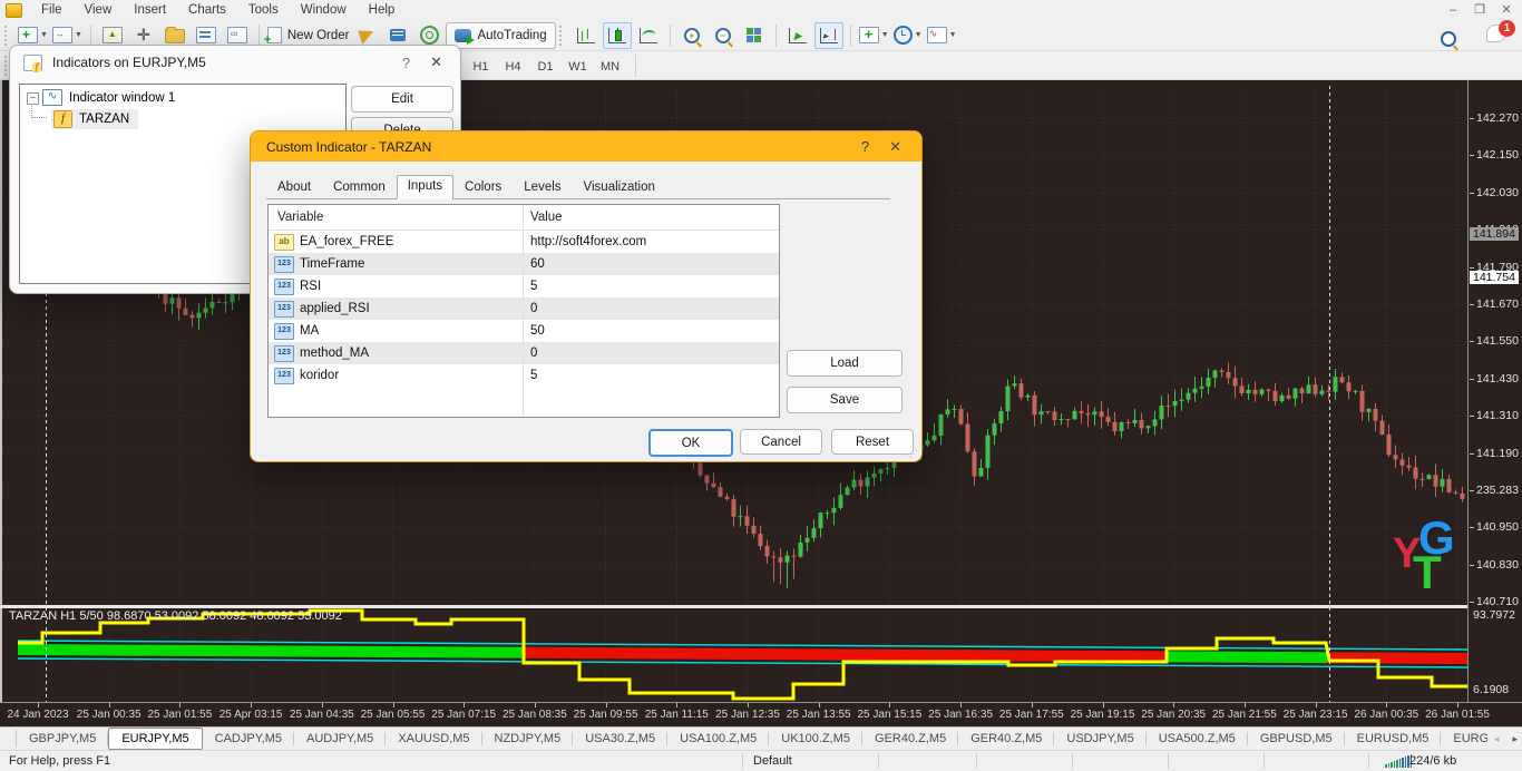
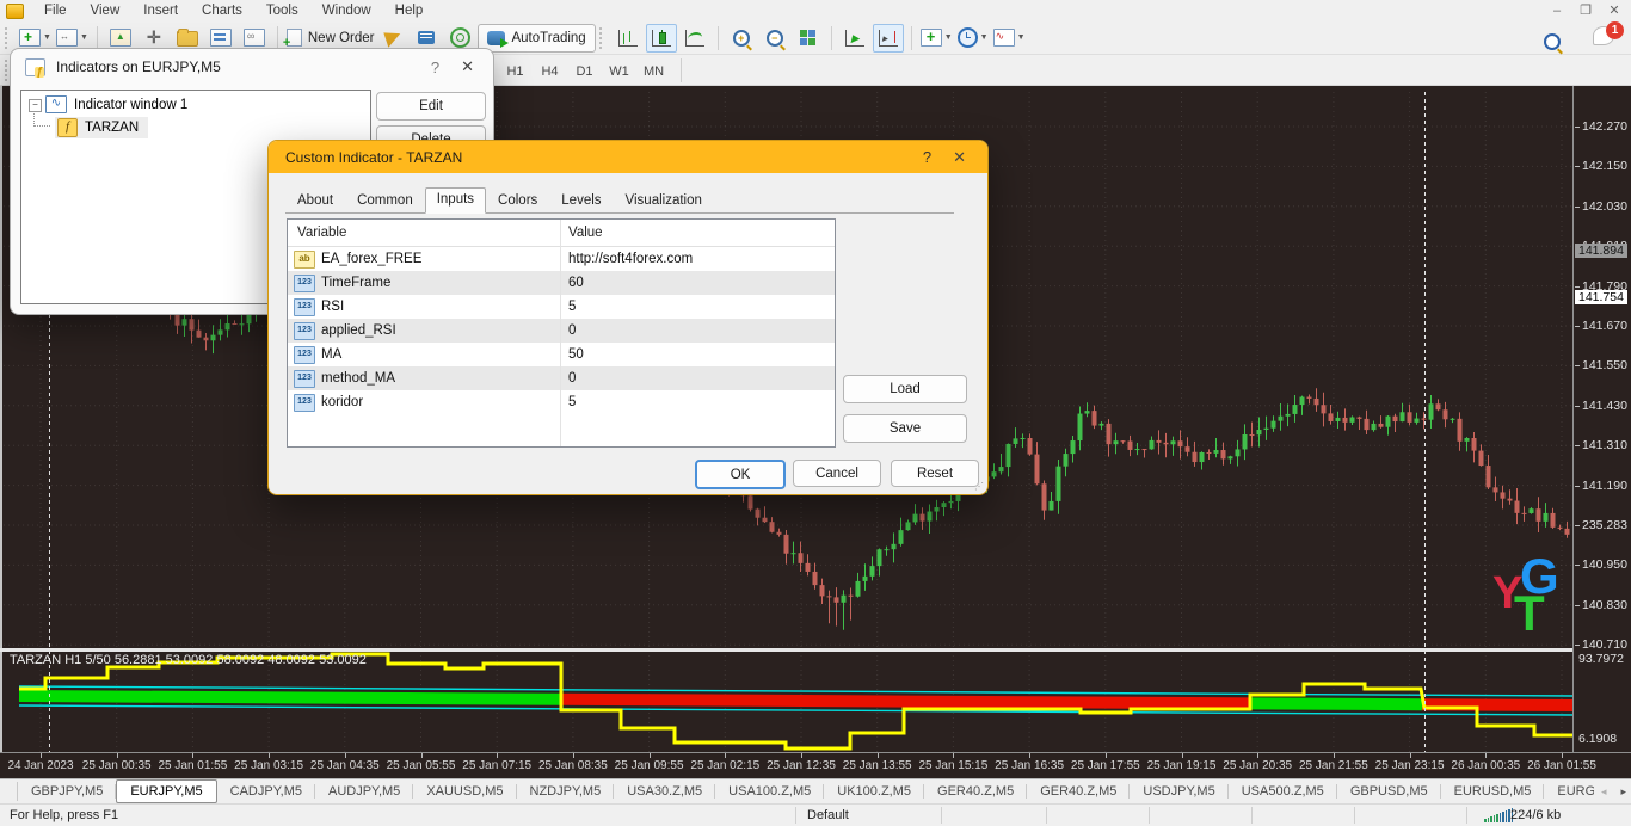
  File
  View
  Insert
  Charts
  Tools
  Window
  Help
  –
  ❐
  ✕
  +
  ↔
  ▲
  ✛
  ∞
  New Order
  AutoTrading
  +
  −
  ▶
  ▸
  +
  ∿
  1
  H1
  H4
  D1
  W1
  MN
  Y
  G
  T
- TARZAN H1 5/50 98.6870 53.0092 58.0092 48.0092 53.0092
+ TARZAN H1 5/50 56.2881 53.0092 58.0092 48.0092 53.0092
  142.270
  142.150
  142.030
  141.790
  141.670
  141.550
  141.430
  141.310
  141.190
  235.283
  140.950
  140.830
  140.710
  141.754
  141.894
  93.7972
  6.1908
  24 Jan 2023
  25 Jan 00:35
  25 Jan 01:55
- 25 Apr 03:15
+ 25 Jan 03:15
  25 Jan 04:35
  25 Jan 05:55
  25 Jan 07:15
  25 Jan 08:35
  25 Jan 09:55
- 25 Jan 11:15
+ 25 Jan 02:15
  25 Jan 12:35
  25 Jan 13:55
  25 Jan 15:15
  25 Jan 16:35
  25 Jan 17:55
  25 Jan 19:15
  25 Jan 20:35
  25 Jan 21:55
  25 Jan 23:15
  26 Jan 00:35
  26 Jan 01:55
  GBPJPY,M5
  EURJPY,M5
  CADJPY,M5
  AUDJPY,M5
  XAUUSD,M5
  NZDJPY,M5
  USA30.Z,M5
  USA100.Z,M5
  UK100.Z,M5
  GER40.Z,M5
  GER40.Z,M5
  USDJPY,M5
  USA500.Z,M5
  GBPUSD,M5
  EURUSD,M5
  EURG
  ◂
  ▸
  For Help, press F1
  Default
  224/6 kb
  Indicators on EURJPY,M5
  ?
  ✕
  −
  ∿
  Indicator window 1
  f
  TARZAN
  Edit
  Custom Indicator - TARZAN
  ?
  ✕
  About
  Common
  Inputs
  Colors
  Levels
  Visualization
  Variable
  Value
  ab
  EA_forex_FREE
  http://soft4forex.com
  TimeFrame
  60
  RSI
  5
  applied_RSI
  0
  MA
  50
  method_MA
  0
  koridor
  5
  Load
  Save
  OK
  Cancel
  Reset
  ⋰
